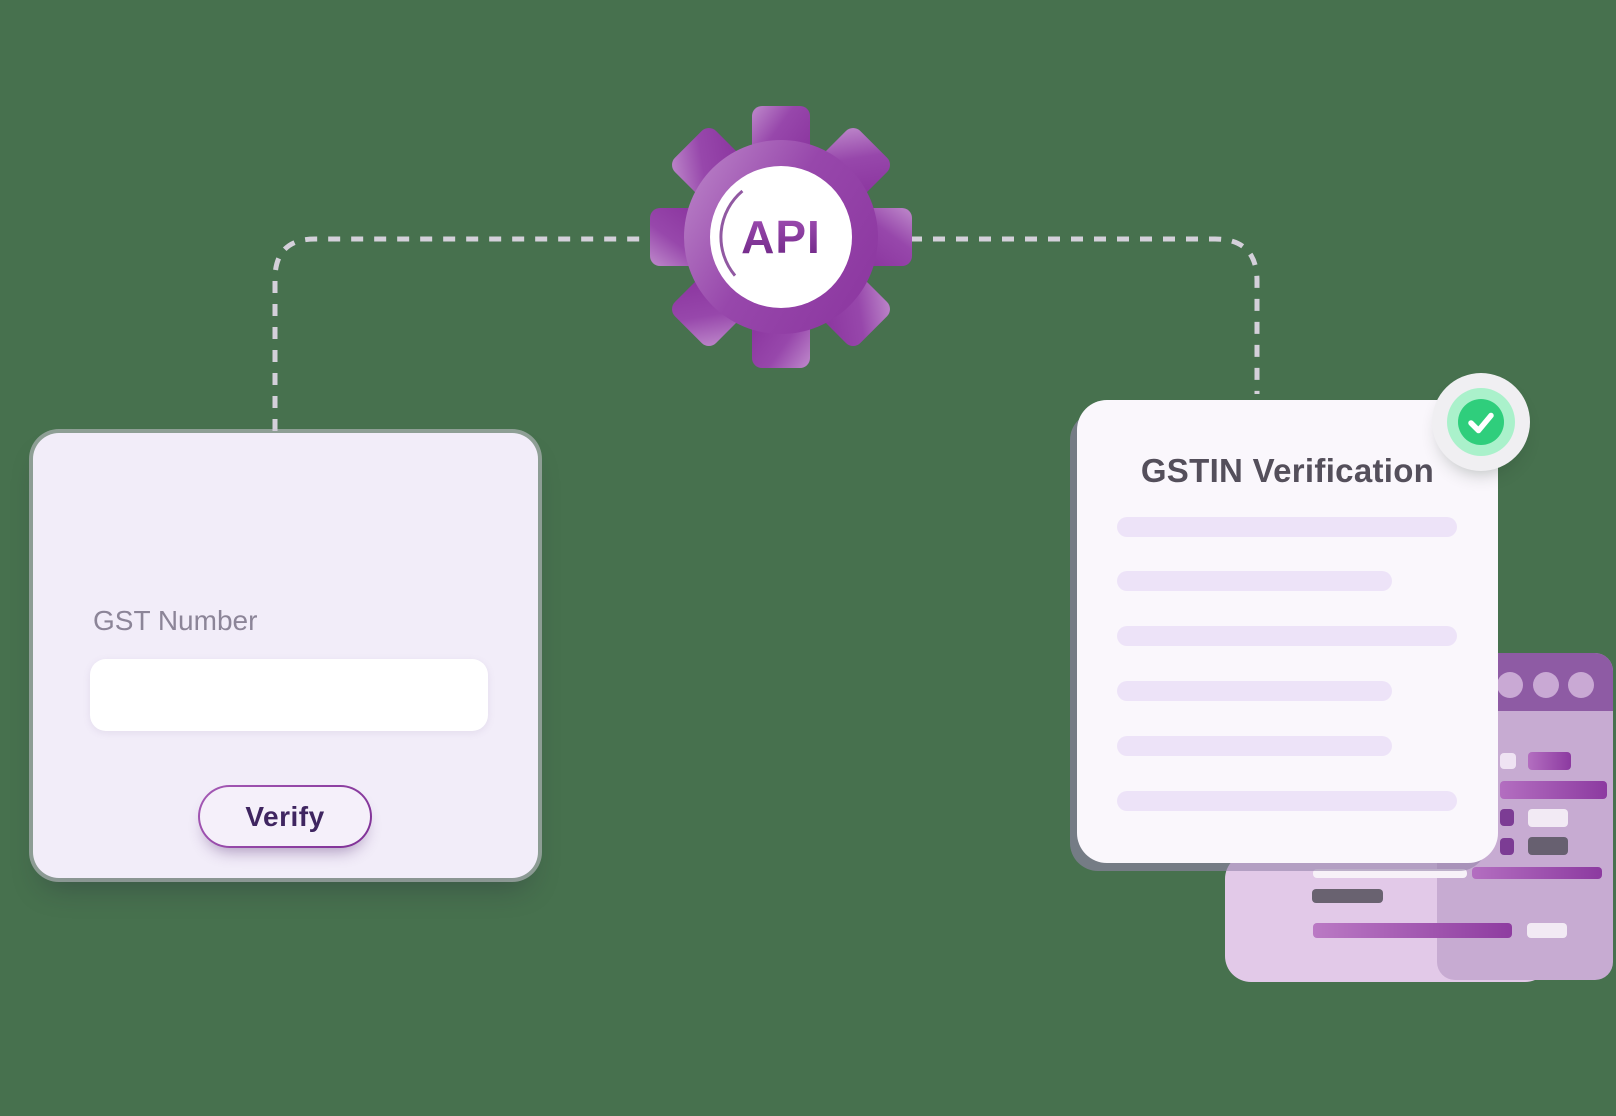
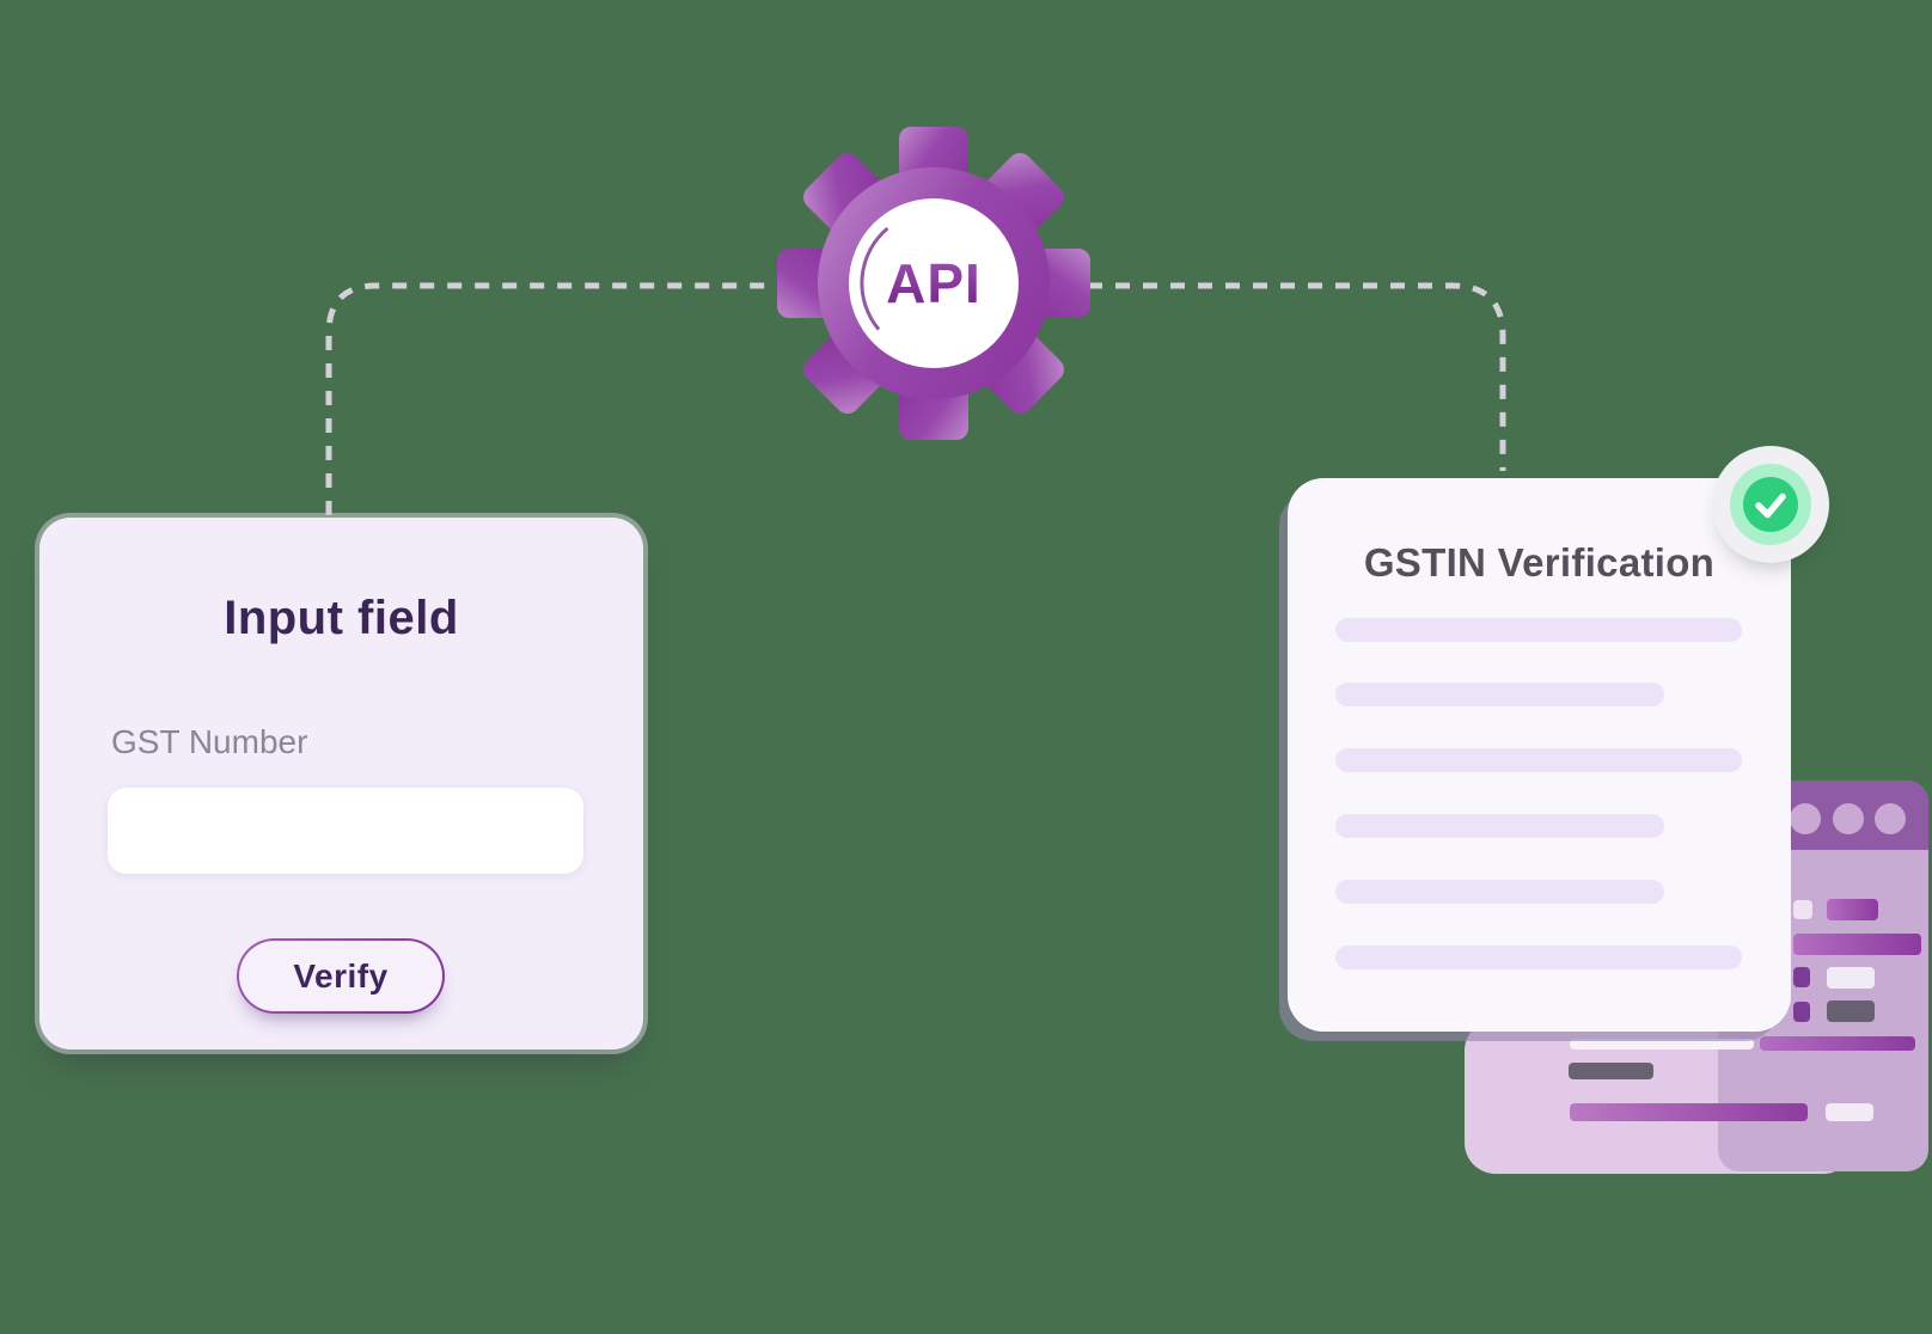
  API
+ Input field
  GST Number
  Verify
  GSTIN Verification
